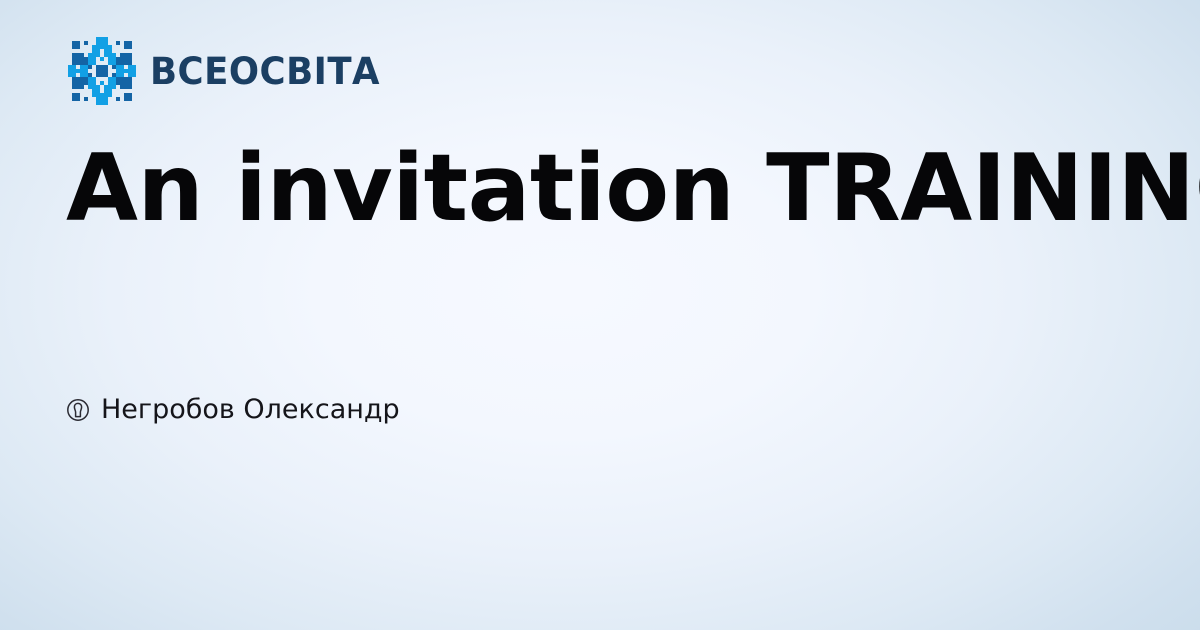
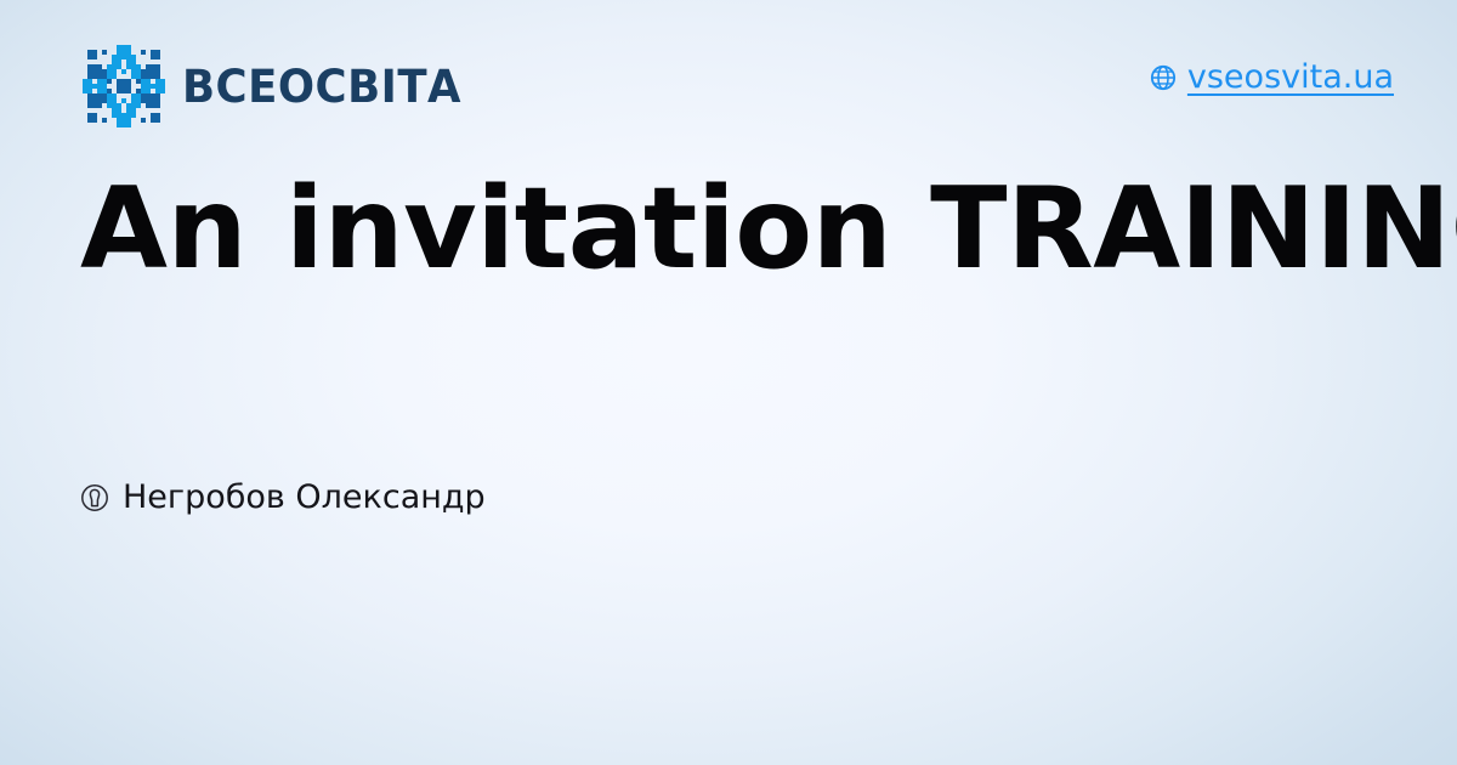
  ВСЕОСВІТА
+ vseosvita.ua
  An invitation TRAININ
  Негробов Олександр
